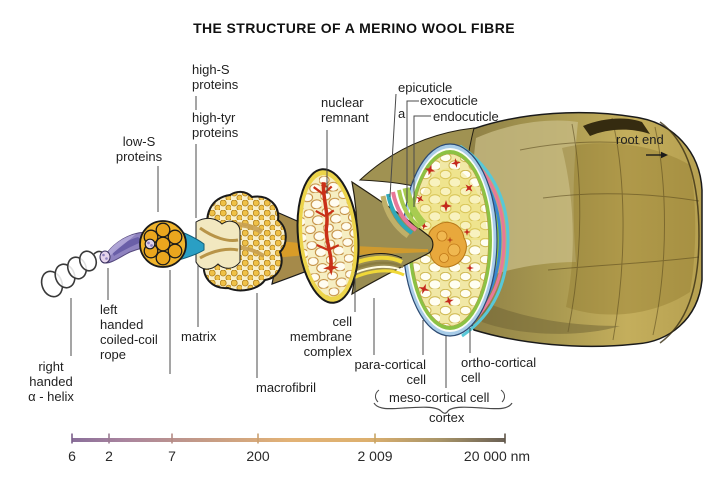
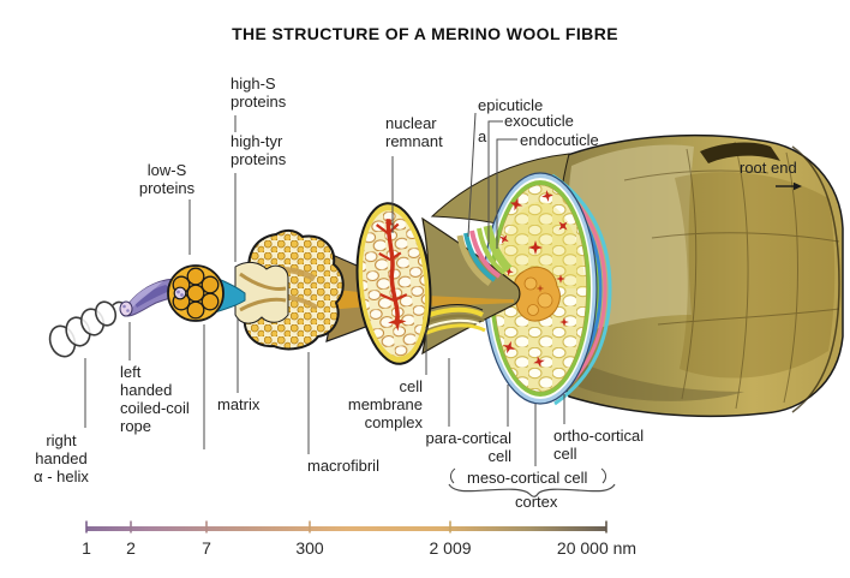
  THE STRUCTURE OF A MERINO WOOL FIBRE
  high-S
  proteins
  high-tyr
  proteins
  low-S
  proteins
  nuclear
  remnant
  epicuticle
  exocuticle
  a
  endocuticle
  root end
  right
  handed
  α - helix
  left
  handed
  coiled-coil
  rope
  matrix
  macrofibril
  cell
  membrane
  complex
  para-cortical
  cell
  ortho-cortical
  cell
  meso-cortical cell
  cortex
- 6
+ 1
  2
  7
- 200
+ 300
  2 009
  20 000 nm
